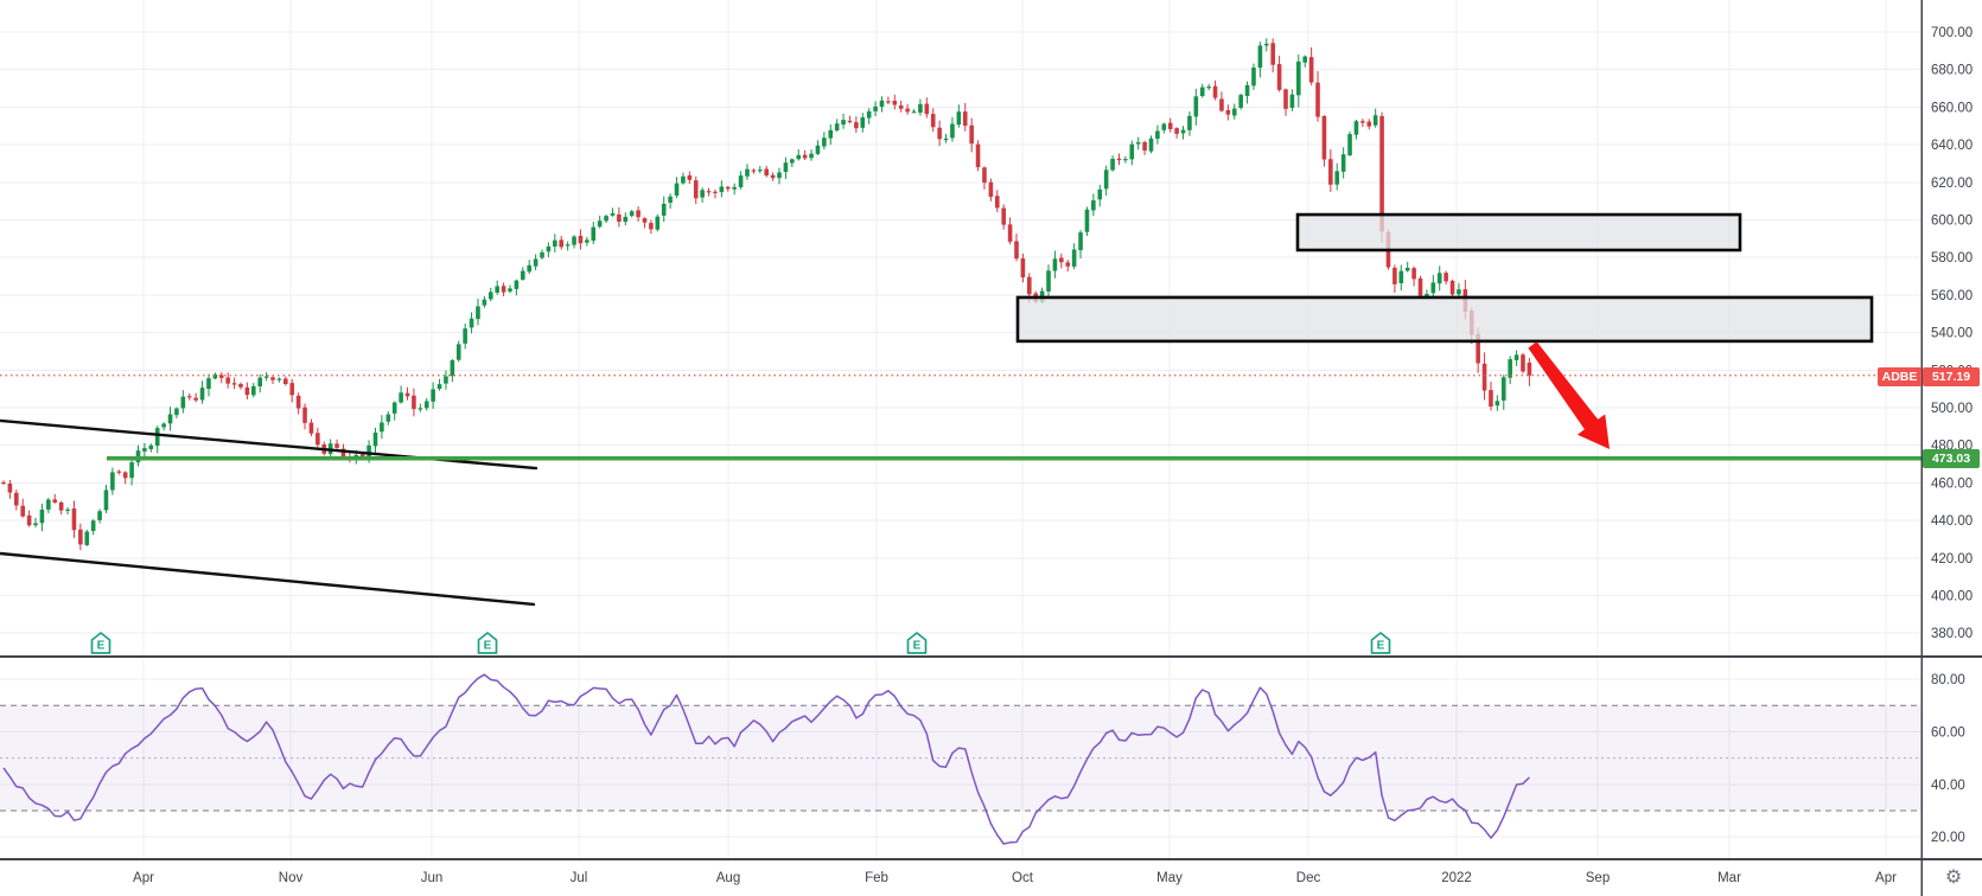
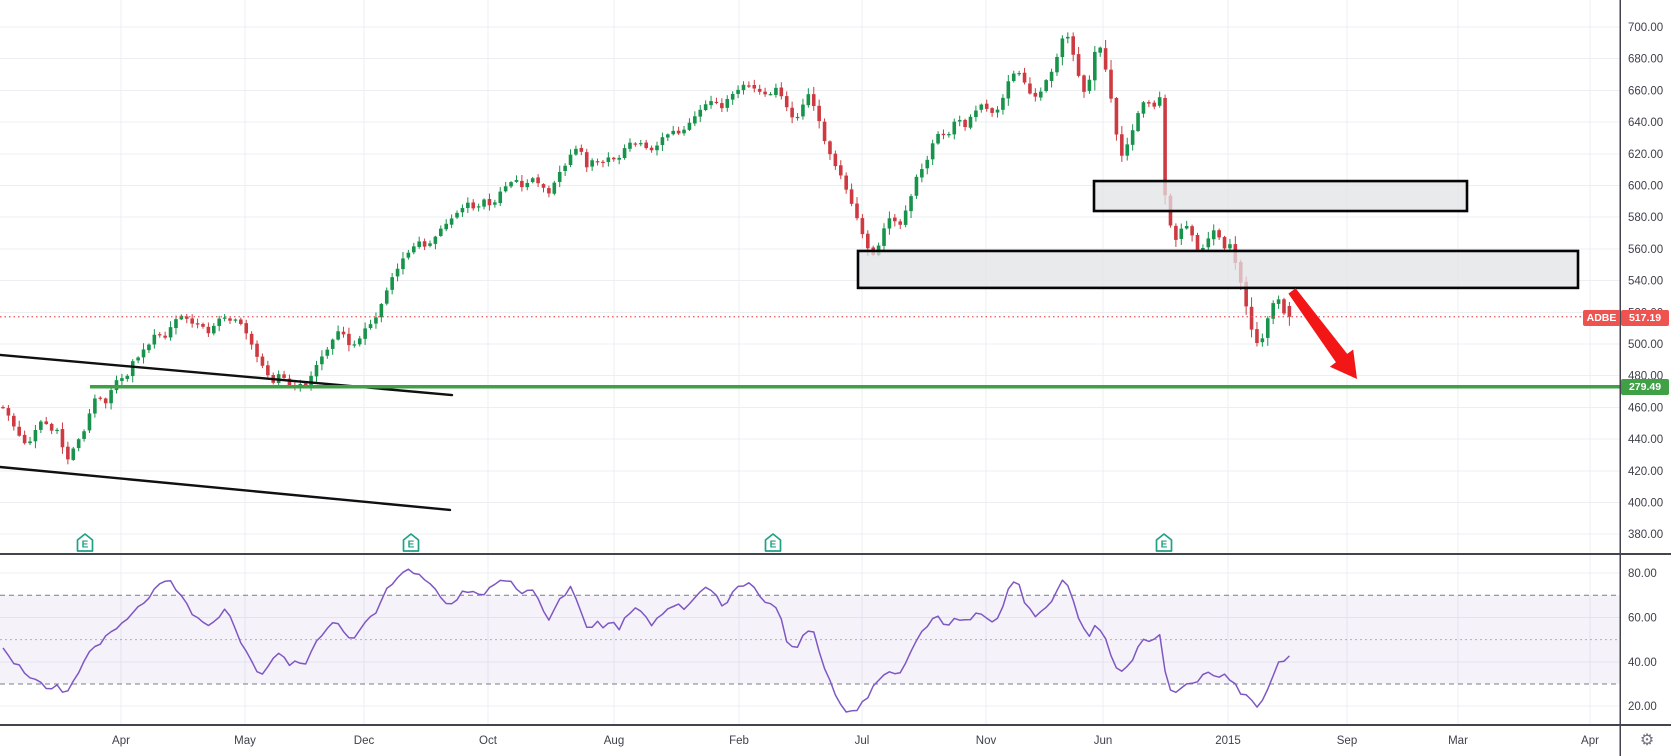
  700.00
  680.00
  660.00
  640.00
  620.00
  600.00
  580.00
  560.00
  540.00
  500.00
  480.00
  460.00
  440.00
  420.00
  400.00
  380.00
  80.00
  60.00
  40.00
  20.00
  Apr
- Nov
+ May
- Jun
+ Dec
- Jul
+ Oct
  Aug
  Feb
- Oct
+ Jul
- May
+ Nov
- Dec
+ Jun
- 2022
+ 2015
  Sep
  Mar
  Apr
  E
  E
  E
  E
  ADBE
  517.19
- 473.03
+ 279.49
  ⚙
